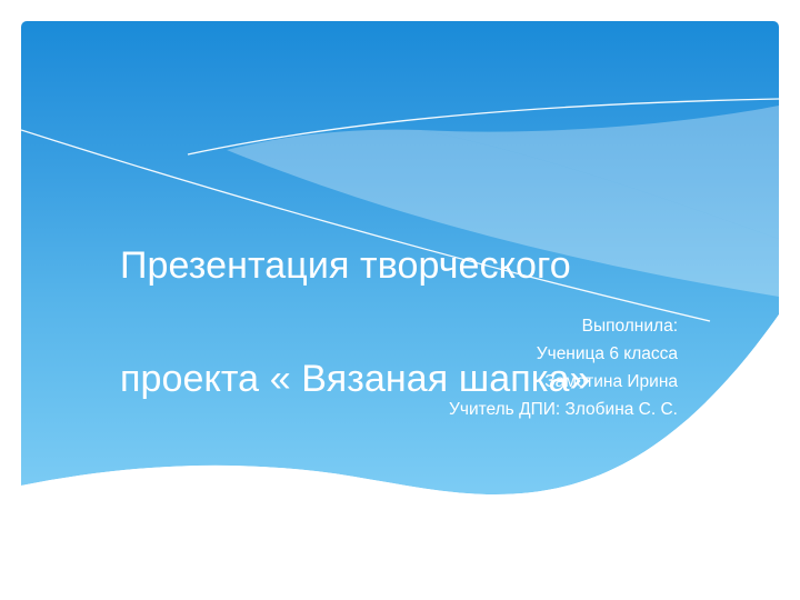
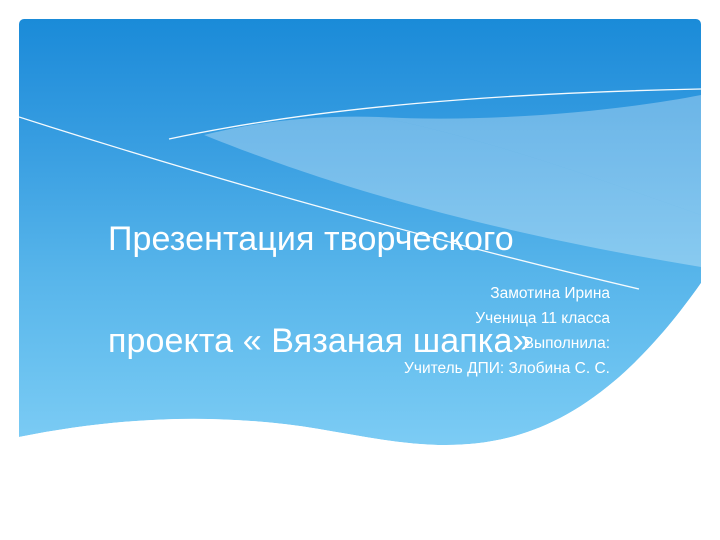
  Презентация творческого
  проекта « Вязаная шапка»
- Выполнила:
+ Замотина Ирина
- Ученица 6 класса
+ Ученица 11 класса
- Замотина Ирина
+ Выполнила:
  Учитель ДПИ: Злобина С. С.
